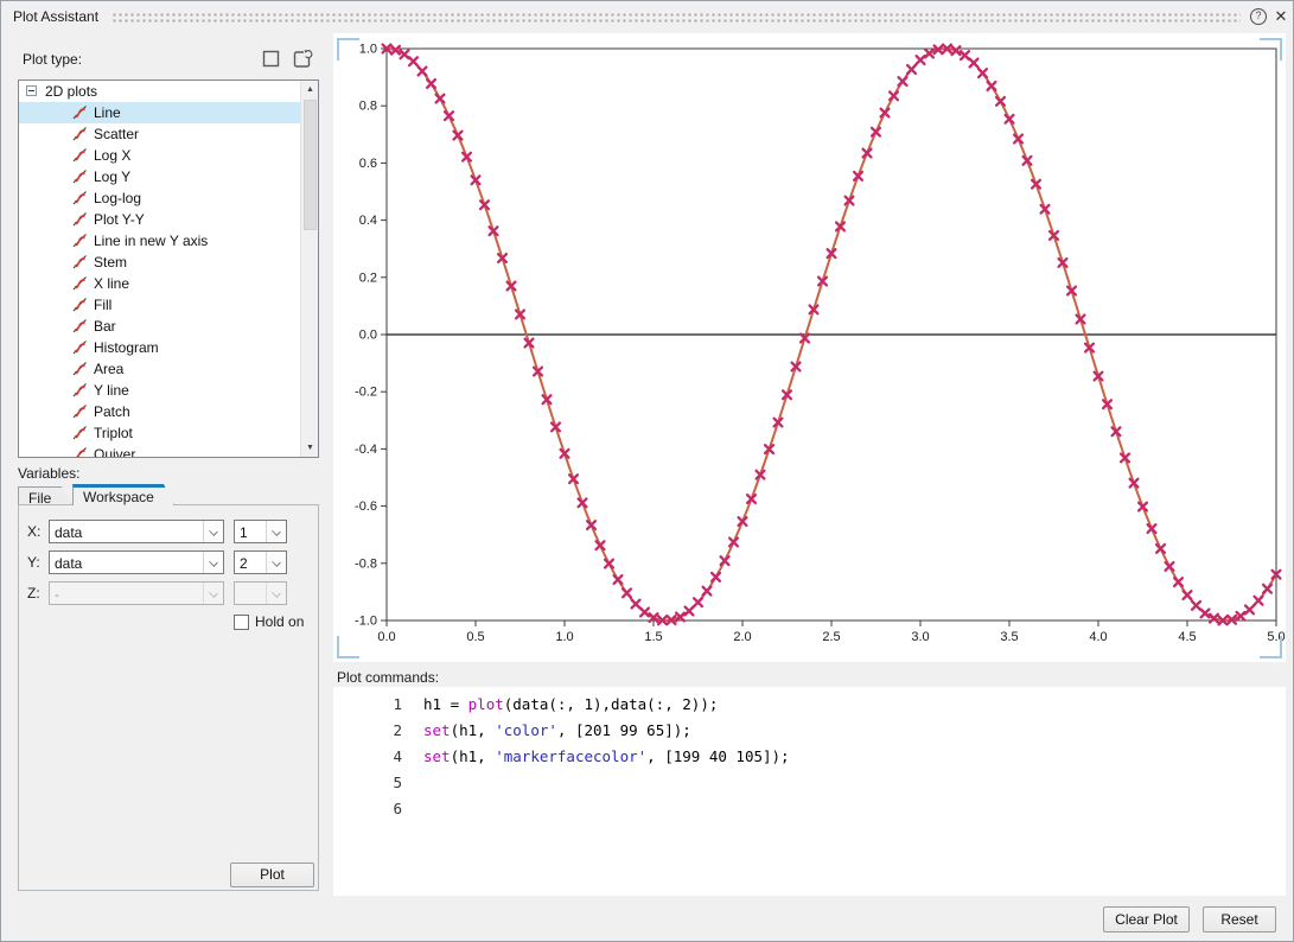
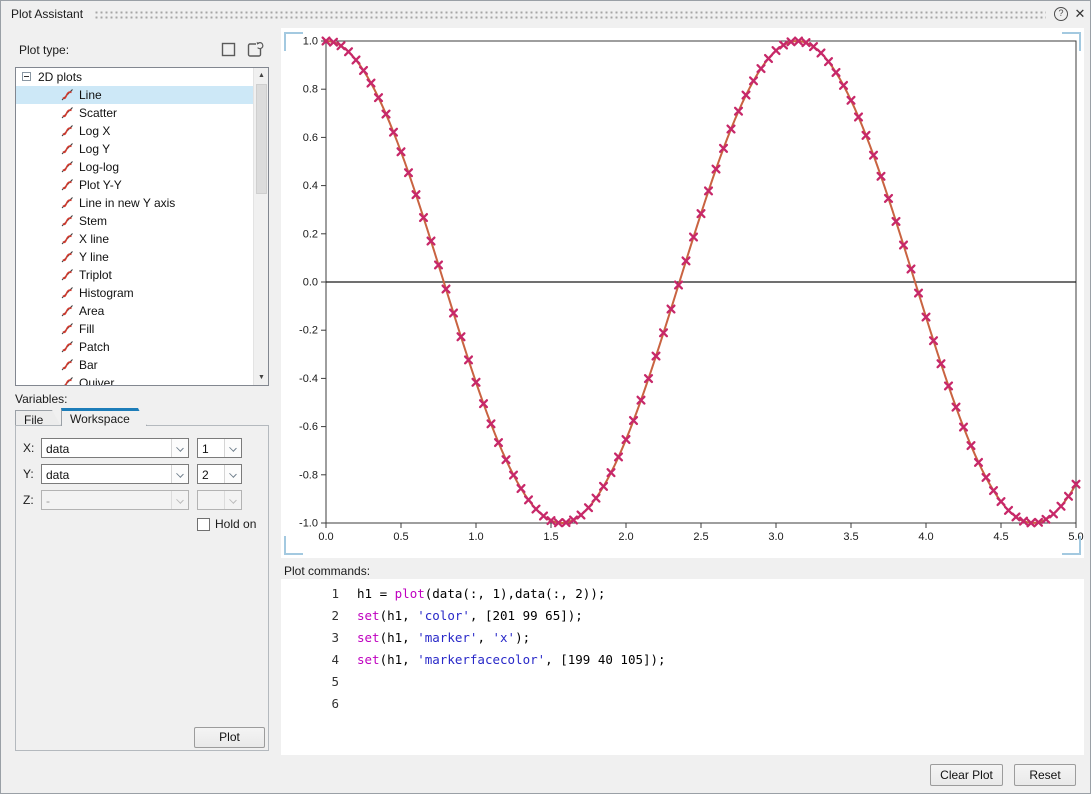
  Plot Assistant
  ?
  ✕
  Plot type:
  2D plots
  Line
  Scatter
  Log X
  Log Y
  Log-log
  Plot Y-Y
  Line in new Y axis
  Stem
  X line
- Fill
+ Y line
- Bar
+ Triplot
  Histogram
  Area
- Y line
+ Fill
  Patch
- Triplot
+ Bar
  Quiver
  Variables:
  File
  Workspace
  X:
  data
  1
  Y:
  data
  2
  Z:
  -
  Hold on
  Plot
  0.0
  0.5
  1.0
  1.5
  2.0
  2.5
  3.0
  3.5
  4.0
  4.5
  1.0
  0.8
  0.6
  0.4
  0.2
  0.0
  -0.2
  -0.4
  -0.6
  -0.8
  -1.0
  Plot commands:
  1 h1 = plot(data(:, 1),data(:, 2));
  2 set(h1, 'color', [201 99 65]);
+ 3 set(h1, 'marker', 'x');
  4 set(h1, 'markerfacecolor', [199 40 105]);
  5
  6
  Clear Plot
  Reset
